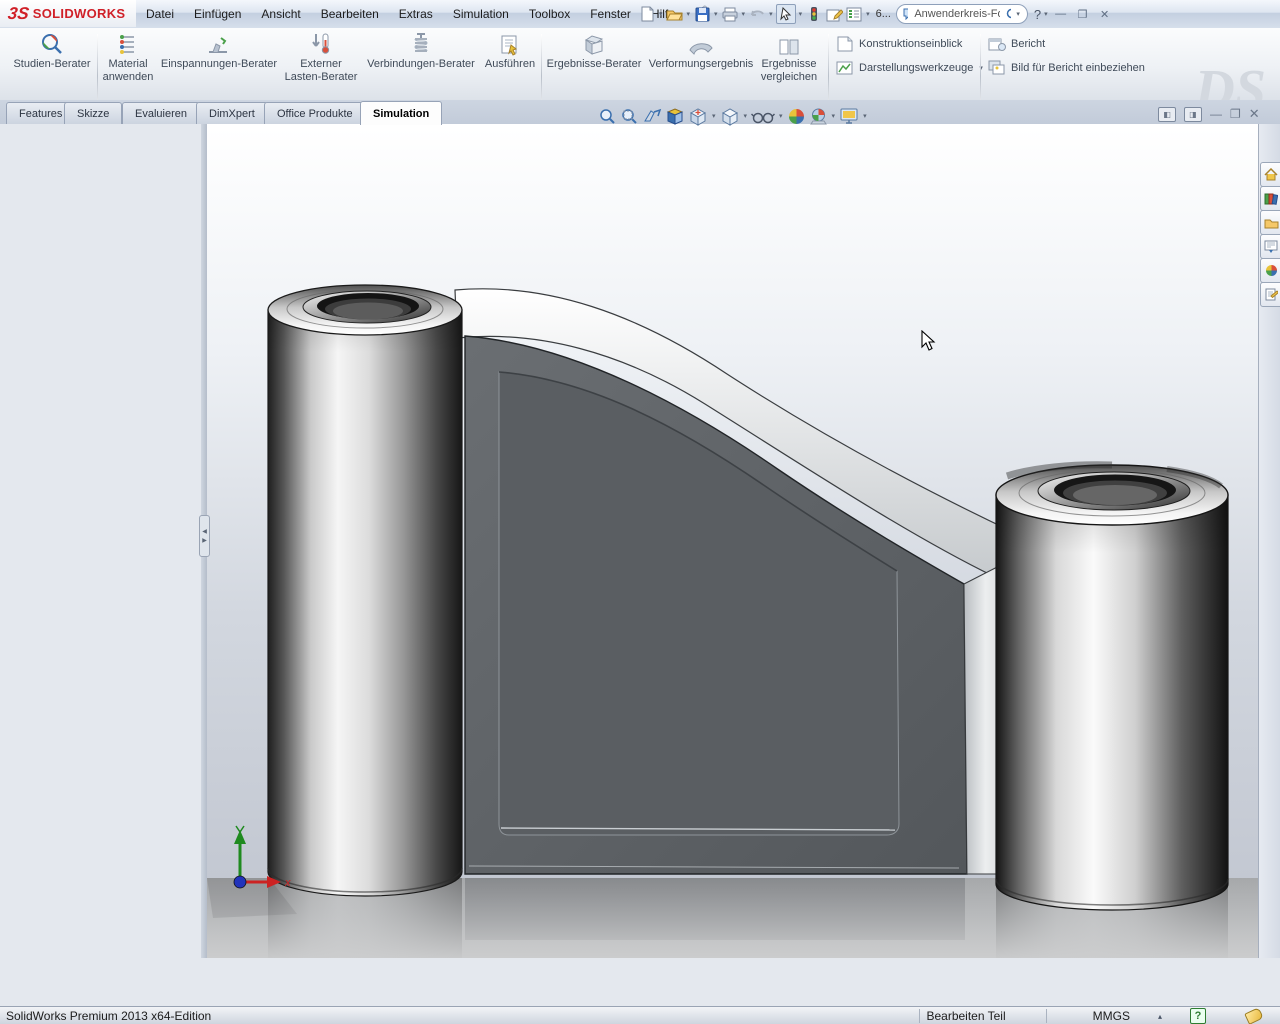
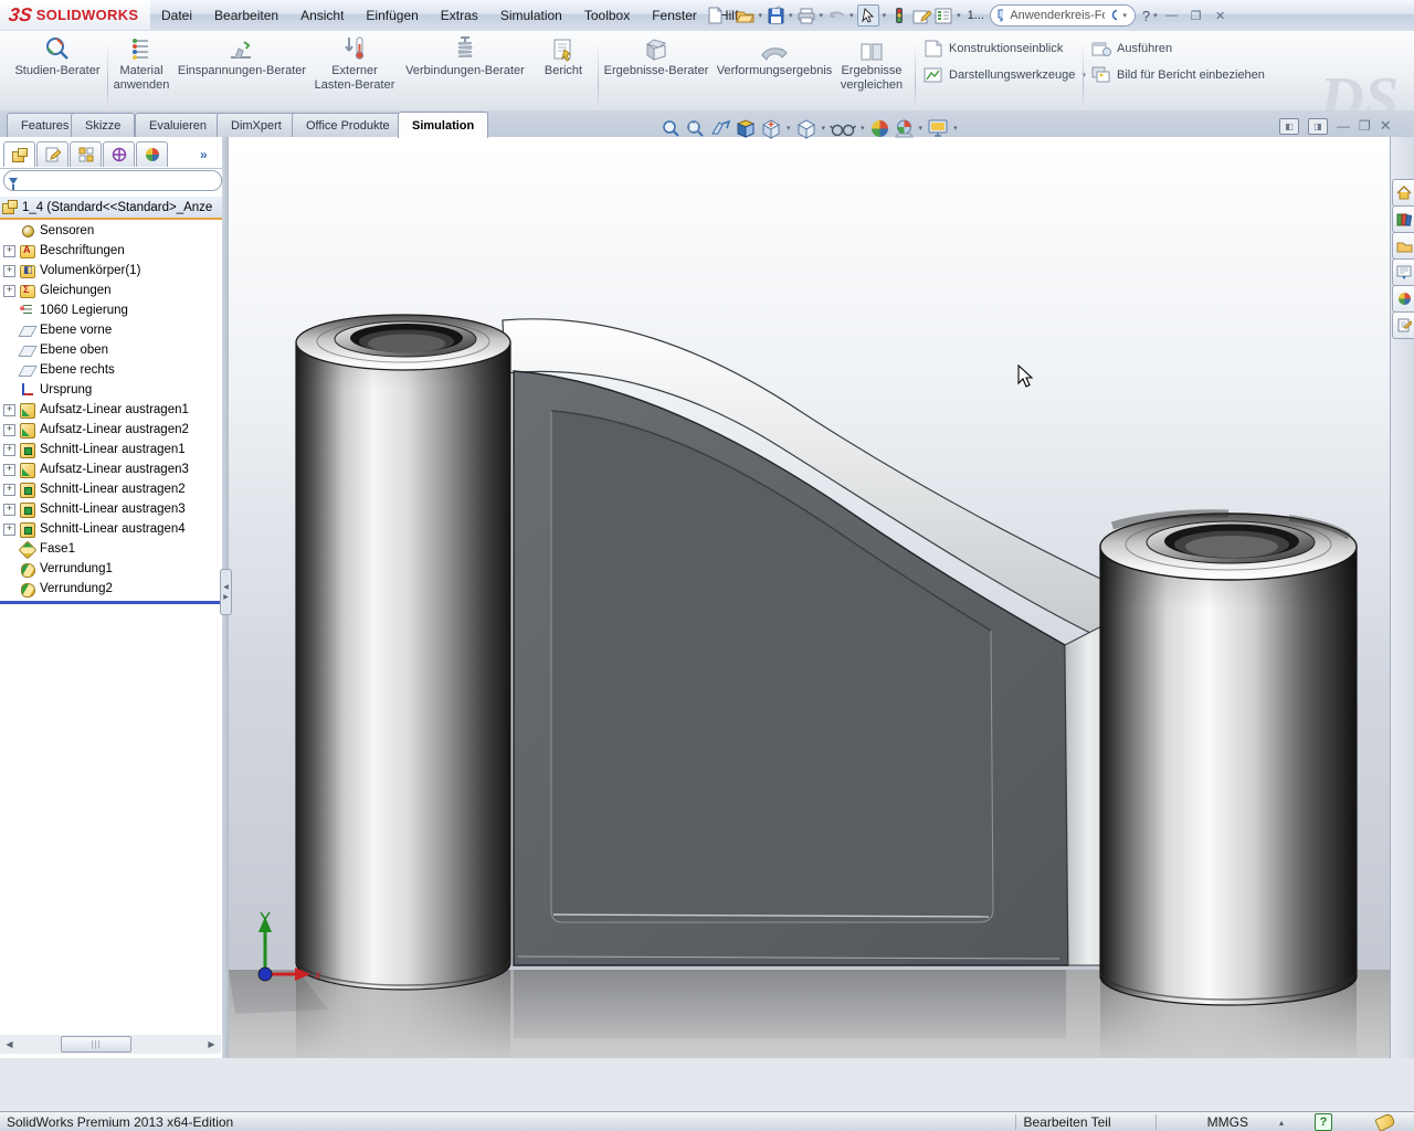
  SOLIDWORKS
  Datei
- Einfügen
+ Bearbeiten
  Ansicht
- Bearbeiten
+ Einfügen
  Extras
  Simulation
  Toolbox
  Fenster
- 6...
+ 1...
  ?
  —
  ❐
  ✕
  Studien-Berater
  Material
  anwenden
  Einspannungen-Berater
  Externer
  Lasten-Berater
  Verbindungen-Berater
- Ausführen
+ Bericht
  Ergebnisse-Berater
  Verformungsergebnis
  Ergebnisse
  vergleichen
  Konstruktionseinblick
  Darstellungswerkzeuge
- Bericht
+ Ausführen
  Bild für Bericht einbeziehen
  DS
  Features
  Skizze
  Evaluieren
  DimXpert
  Office Produkte
  Simulation
  ◧
  ◨
  —
  ❐
  ✕
+ »
+ 1_4 (Standard<<Standard>_Anze
+ Sensoren
+ Beschriftungen
+ Volumenkörper(1)
+ Gleichungen
+ 1060 Legierung
+ Ebene vorne
+ Ebene oben
+ Ebene rechts
+ Ursprung
+ Aufsatz-Linear austragen1
+ Aufsatz-Linear austragen2
+ Schnitt-Linear austragen1
+ Aufsatz-Linear austragen3
+ Schnitt-Linear austragen2
+ Schnitt-Linear austragen3
+ Schnitt-Linear austragen4
+ Fase1
+ Verrundung1
+ Verrundung2
+ ◀
+ |||
+ ▶
  x
  SolidWorks Premium 2013 x64-Edition
  Bearbeiten Teil
  MMGS
  ▴
  ?
